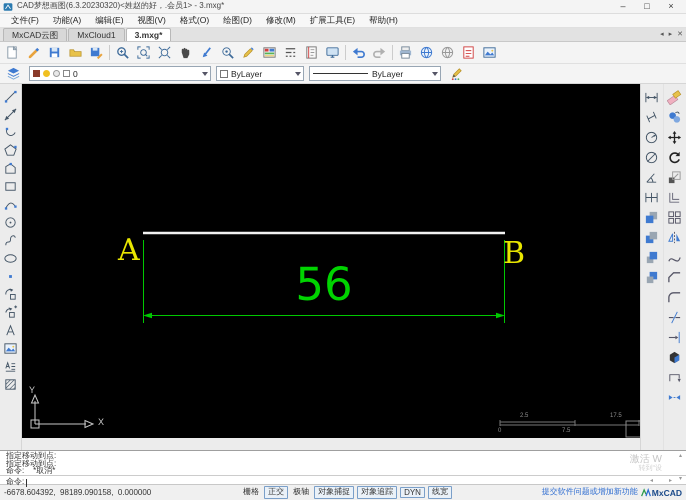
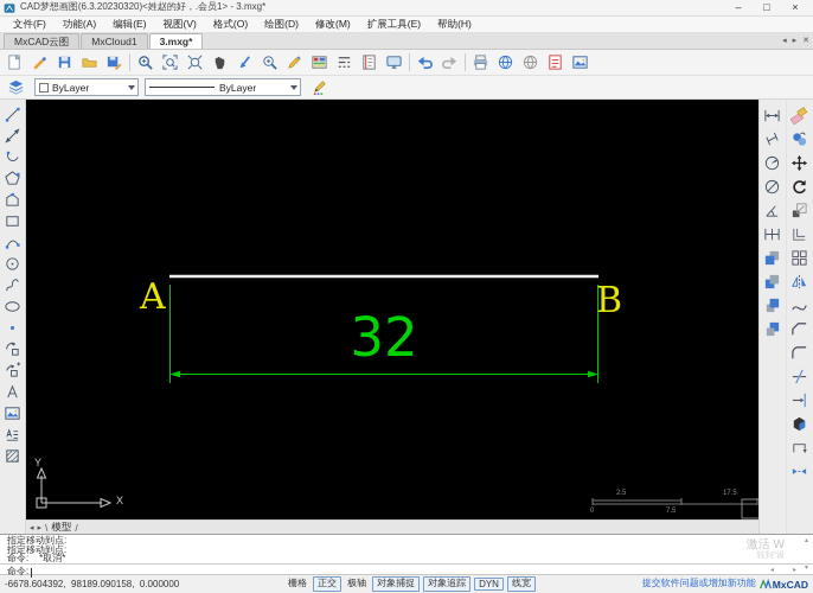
  CAD梦想画图(6.3.20230320)<姓赵的好，.会员1> - 3.mxg*
  –
  □
  ×
  文件(F)
  功能(A)
  编辑(E)
  视图(V)
  格式(O)
  绘图(D)
  修改(M)
  扩展工具(E)
  帮助(H)
  MxCAD云图
  MxCloud1
  3.mxg*
- 0
  ByLayer
  ByLayer
  A
  B
- 56
+ 32
  Y
  X
+ \
+ 模型
+ /
  指定移动到点:
  指定移动到点:
  命令: *取消*
  命令:
  激活 W
  -6678.604392, 98189.090158, 0.000000
  栅格
  正交
  极轴
  对象捕捉
  对象追踪
  DYN
  线宽
  提交软件问题或增加新功能
  MxCAD
